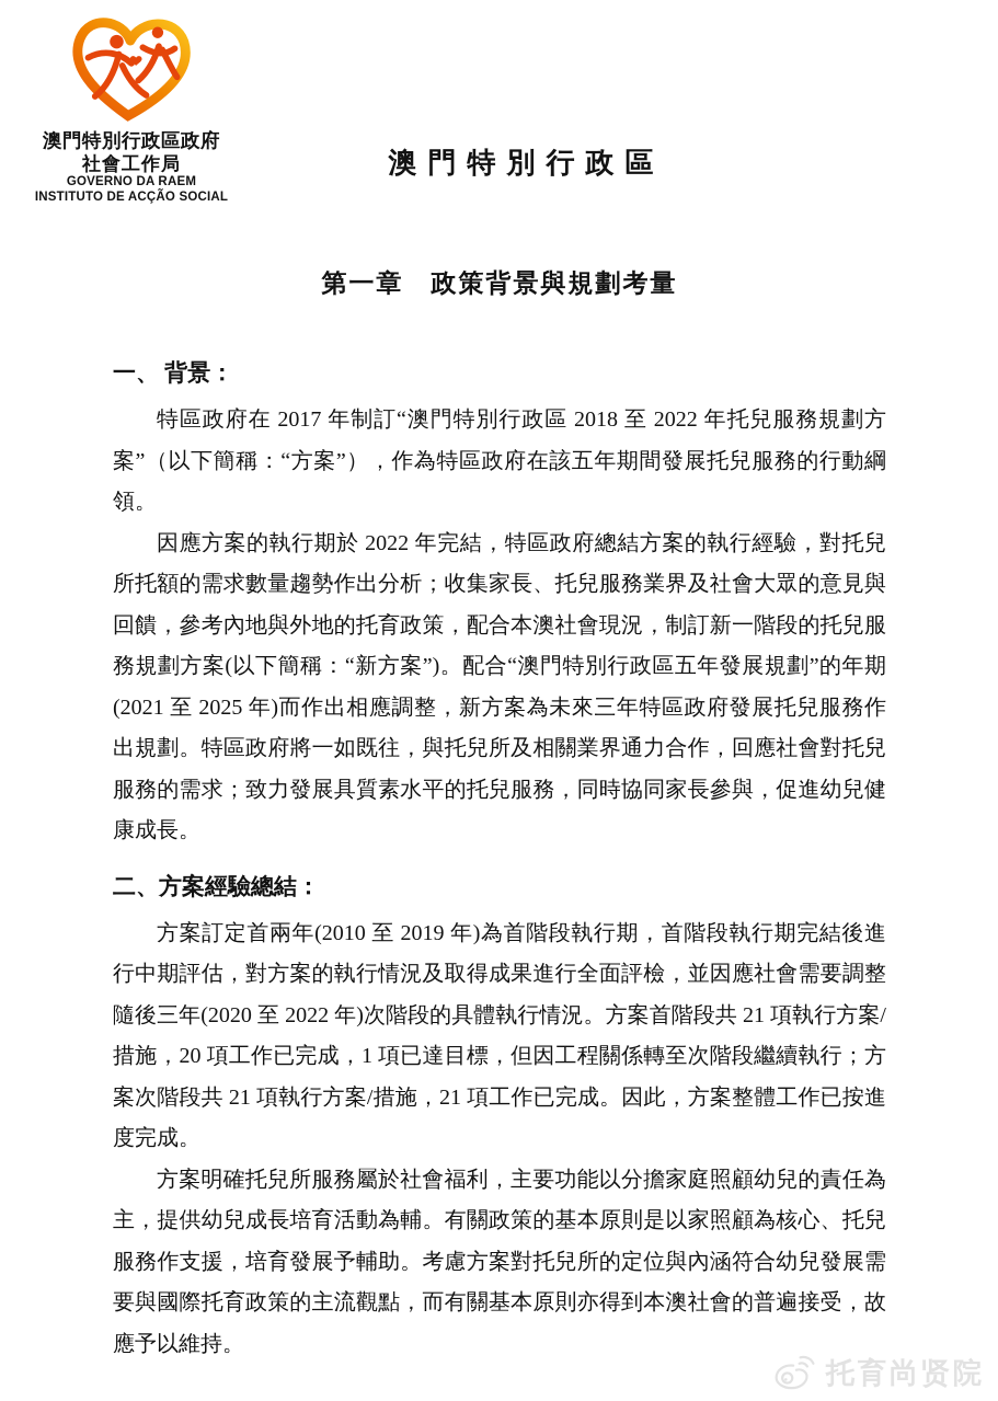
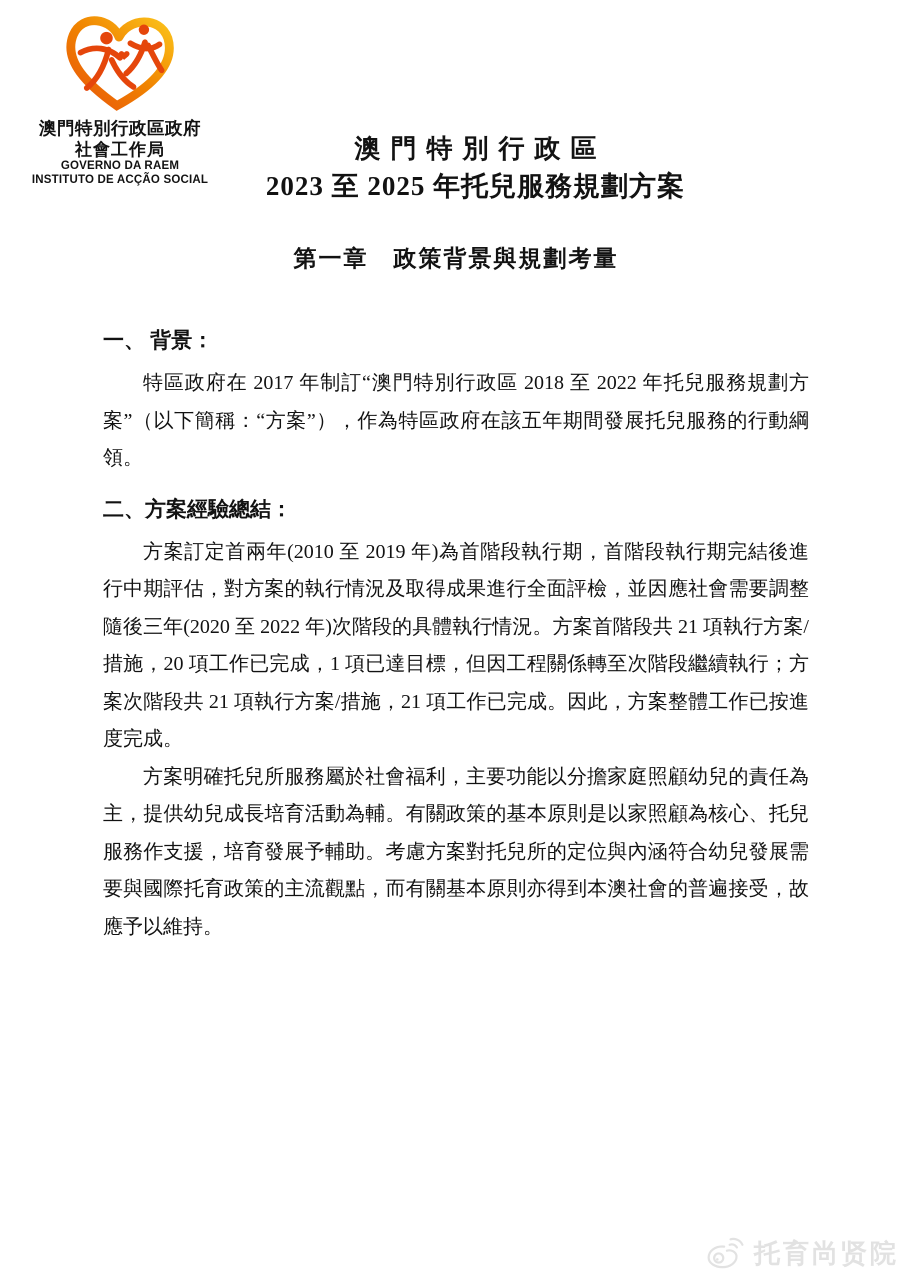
  澳門特別行政區政府
  社會工作局
  GOVERNO DA RAEM
  INSTITUTO DE ACÇÃO SOCIAL
  澳門特別行政區
+ 2023 至 2025 年托兒服務規劃方案
  第一章 政策背景與規劃考量
  一、 背景：
  特區政府在 2017 年制訂“澳門特別行政區 2018 至 2022 年托兒服務規劃方案”（以下簡稱：“方案”），作為特區政府在該五年期間發展托兒服務的行動綱領。
- 因應方案的執行期於 2022 年完結，特區政府總結方案的執行經驗，對托兒所托額的需求數量趨勢作出分析；收集家長、托兒服務業界及社會大眾的意見與回饋，參考內地與外地的托育政策，配合本澳社會現況，制訂新一階段的托兒服務規劃方案(以下簡稱：“新方案”)。配合“澳門特別行政區五年發展規劃”的年期(2021 至 2025 年)而作出相應調整，新方案為未來三年特區政府發展托兒服務作出規劃。特區政府將一如既往，與托兒所及相關業界通力合作，回應社會對托兒服務的需求；致力發展具質素水平的托兒服務，同時協同家長參與，促進幼兒健康成長。
  二、方案經驗總結：
  方案訂定首兩年(2010 至 2019 年)為首階段執行期，首階段執行期完結後進行中期評估，對方案的執行情況及取得成果進行全面評檢，並因應社會需要調整隨後三年(2020 至 2022 年)次階段的具體執行情況。方案首階段共 21 項執行方案/措施，20 項工作已完成，1 項已達目標，但因工程關係轉至次階段繼續執行；方案次階段共 21 項執行方案/措施，21 項工作已完成。因此，方案整體工作已按進度完成。
  方案明確托兒所服務屬於社會福利，主要功能以分擔家庭照顧幼兒的責任為主，提供幼兒成長培育活動為輔。有關政策的基本原則是以家照顧為核心、托兒服務作支援，培育發展予輔助。考慮方案對托兒所的定位與內涵符合幼兒發展需要與國際托育政策的主流觀點，而有關基本原則亦得到本澳社會的普遍接受，故應予以維持。
  托育尚贤院
